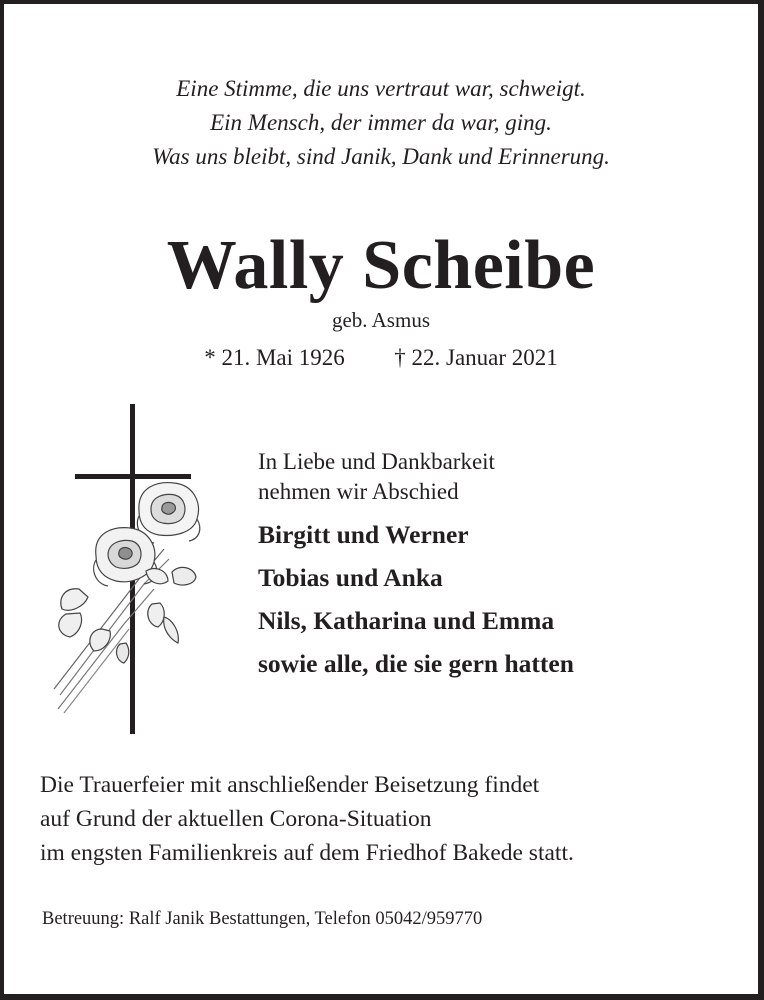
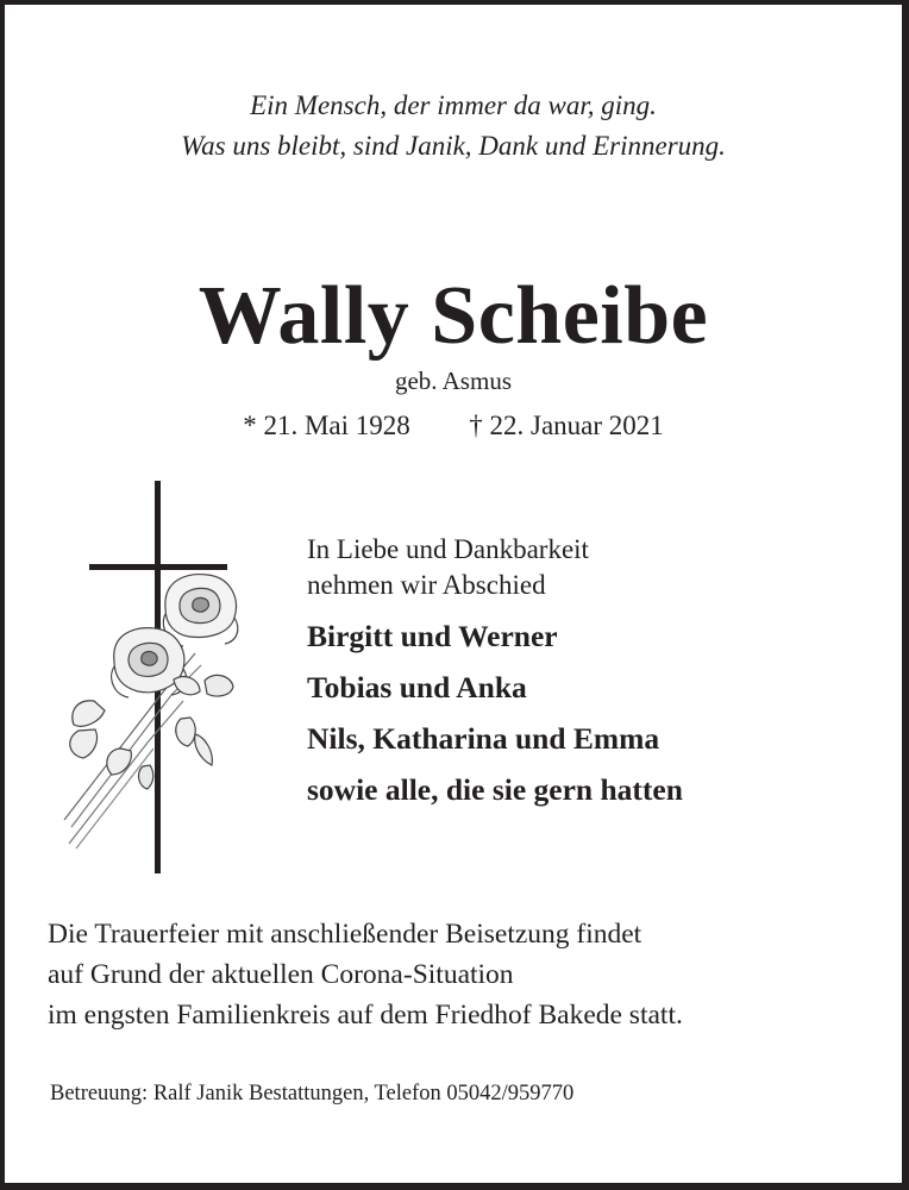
- Eine Stimme, die uns vertraut war, schweigt.
  Ein Mensch, der immer da war, ging.
  Was uns bleibt, sind Janik, Dank und Erinnerung.
  Wally Scheibe
  geb. Asmus
- * 21. Mai 1926 † 22. Januar 2021
+ * 21. Mai 1928 † 22. Januar 2021
  In Liebe und Dankbarkeit
  nehmen wir Abschied
  Birgitt und Werner
  Tobias und Anka
  Nils, Katharina und Emma
  sowie alle, die sie gern hatten
  Die Trauerfeier mit anschließender Beisetzung findet
  auf Grund der aktuellen Corona-Situation
  im engsten Familienkreis auf dem Friedhof Bakede statt.
  Betreuung: Ralf Janik Bestattungen, Telefon 05042/959770
